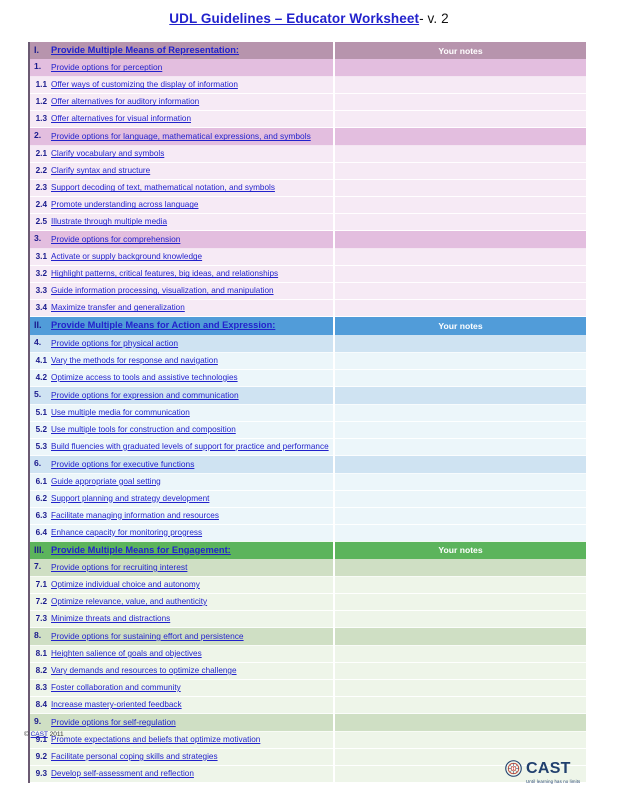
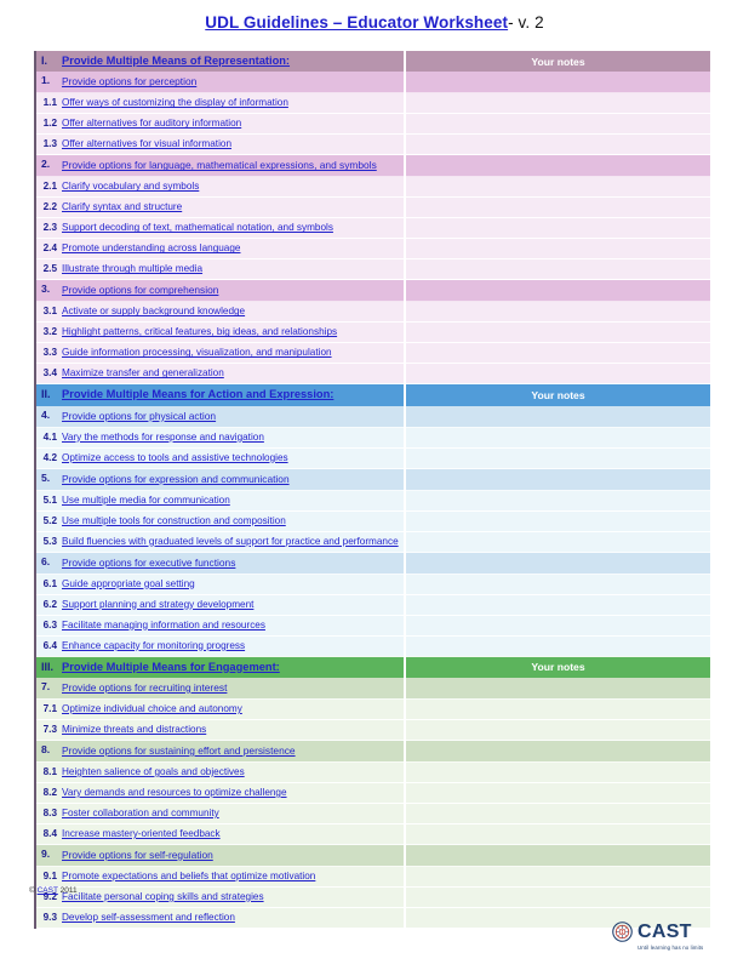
  UDL Guidelines – Educator Worksheet- v. 2
  I.	Provide Multiple Means of Representation:	Your notes
  1.	Provide options for perception
  1.1	Offer ways of customizing the display of information
  1.2	Offer alternatives for auditory information
  1.3	Offer alternatives for visual information
  2.	Provide options for language, mathematical expressions, and symbols
  2.1	Clarify vocabulary and symbols
  2.2	Clarify syntax and structure
  2.3	Support decoding of text, mathematical notation, and symbols
  2.4	Promote understanding across language
  2.5	Illustrate through multiple media
  3.	Provide options for comprehension
  3.1	Activate or supply background knowledge
  3.2	Highlight patterns, critical features, big ideas, and relationships
  3.3	Guide information processing, visualization, and manipulation
  3.4	Maximize transfer and generalization
  II.	Provide Multiple Means for Action and Expression:	Your notes
  4.	Provide options for physical action
  4.1	Vary the methods for response and navigation
  4.2	Optimize access to tools and assistive technologies
  5.	Provide options for expression and communication
  5.1	Use multiple media for communication
  5.2	Use multiple tools for construction and composition
  5.3	Build fluencies with graduated levels of support for practice and performance
  6.	Provide options for executive functions
  6.1	Guide appropriate goal setting
  6.2	Support planning and strategy development
  6.3	Facilitate managing information and resources
  6.4	Enhance capacity for monitoring progress
  III.	Provide Multiple Means for Engagement:	Your notes
  7.	Provide options for recruiting interest
  7.1	Optimize individual choice and autonomy
- 7.2	Optimize relevance, value, and authenticity
  7.3	Minimize threats and distractions
  8.	Provide options for sustaining effort and persistence
  8.1	Heighten salience of goals and objectives
  8.2	Vary demands and resources to optimize challenge
  8.3	Foster collaboration and community
  8.4	Increase mastery-oriented feedback
  9.	Provide options for self-regulation
  9.1	Promote expectations and beliefs that optimize motivation
  9.2	Facilitate personal coping skills and strategies
  9.3	Develop self-assessment and reflection
  CAST
